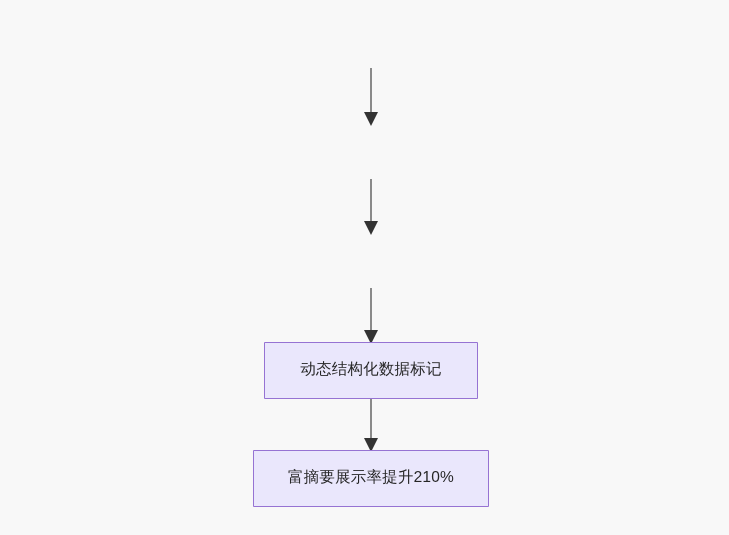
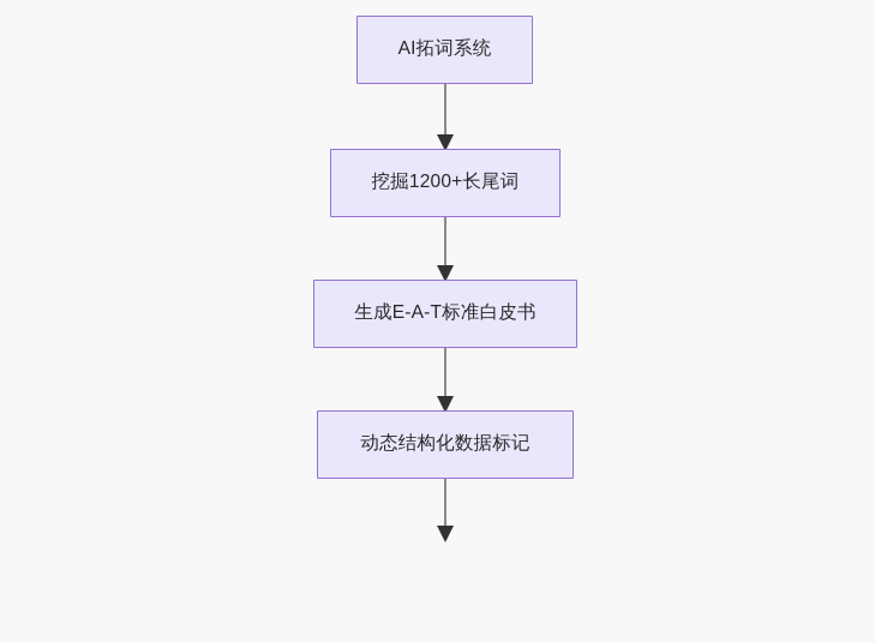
+ AI拓词系统
+ 挖掘1200+长尾词
+ 生成E-A-T标准白皮书
  动态结构化数据标记
- 富摘要展示率提升210%
